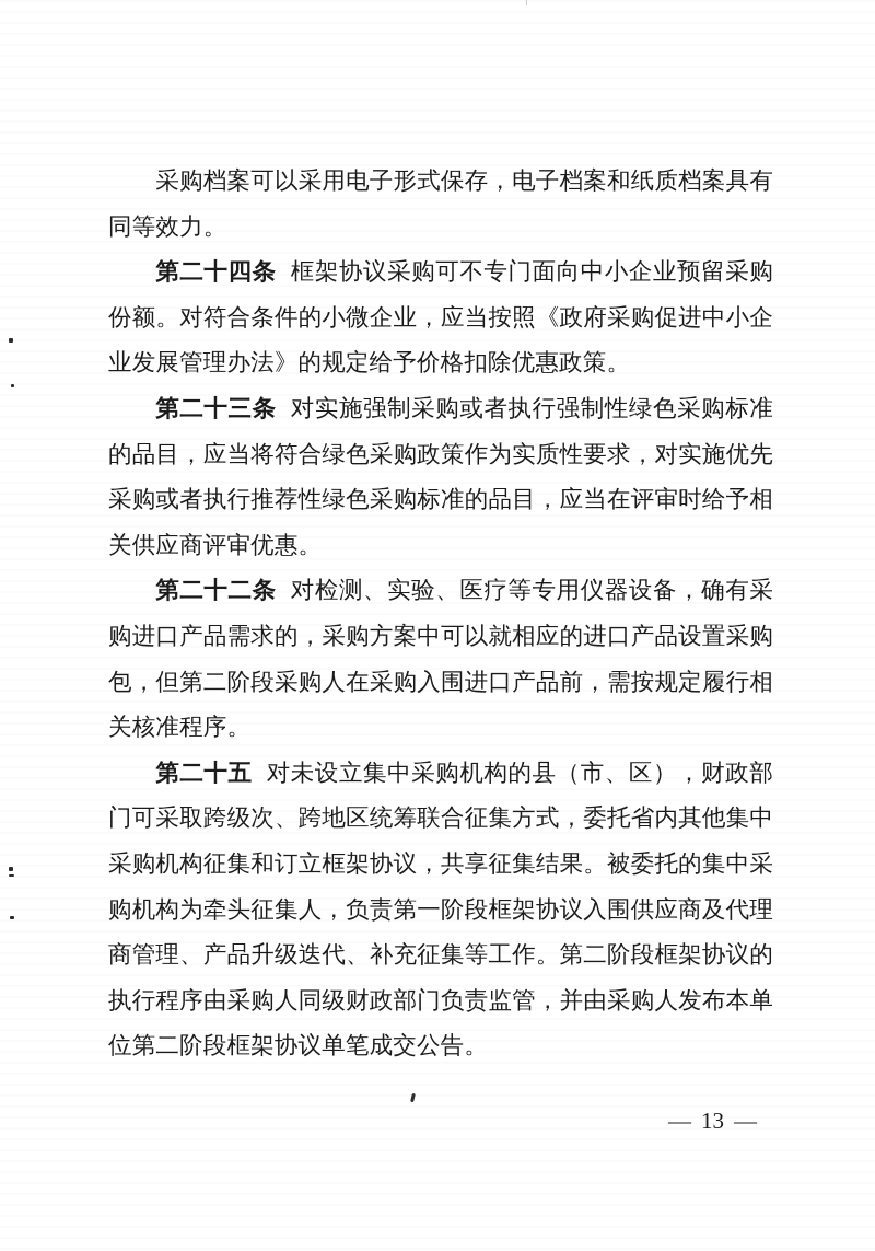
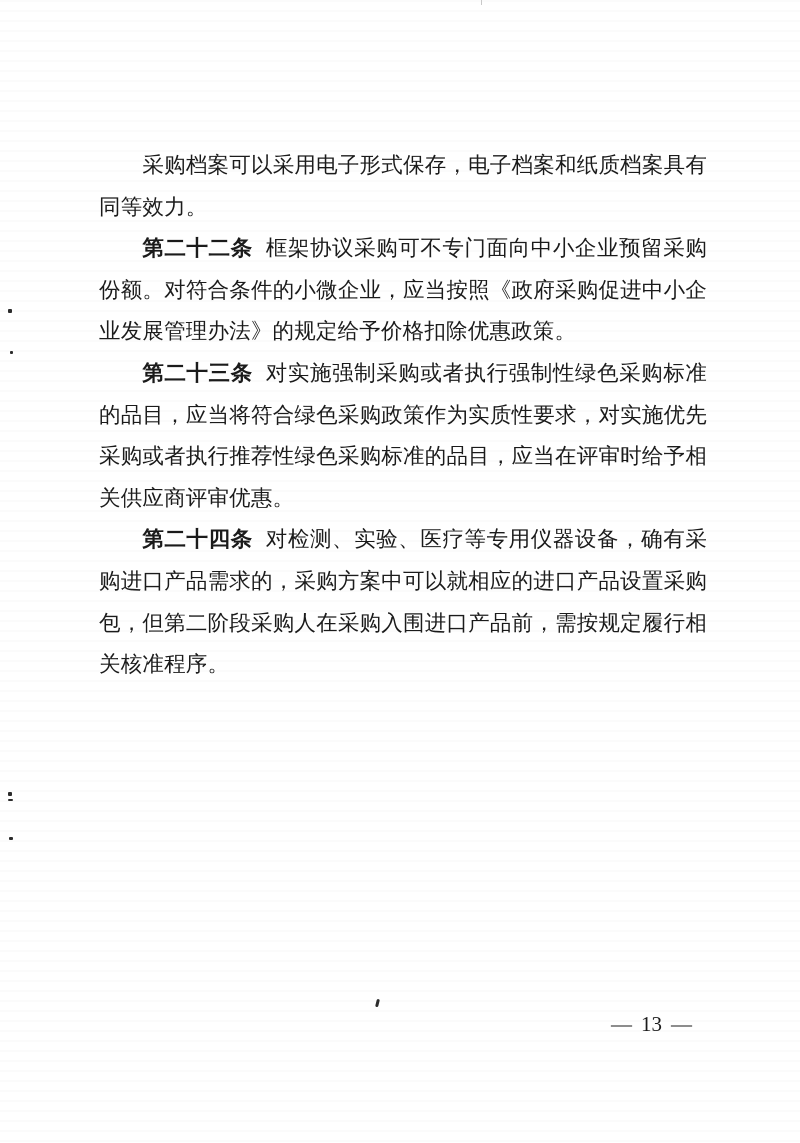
  采购档案可以采用电子形式保存，电子档案和纸质档案具有同等效力。
- 第二十四条 框架协议采购可不专门面向中小企业预留采购份额。对符合条件的小微企业，应当按照《政府采购促进中小企业发展管理办法》的规定给予价格扣除优惠政策。
+ 第二十二条 框架协议采购可不专门面向中小企业预留采购份额。对符合条件的小微企业，应当按照《政府采购促进中小企业发展管理办法》的规定给予价格扣除优惠政策。
  第二十三条 对实施强制采购或者执行强制性绿色采购标准的品目，应当将符合绿色采购政策作为实质性要求，对实施优先采购或者执行推荐性绿色采购标准的品目，应当在评审时给予相关供应商评审优惠。
- 第二十二条 对检测、实验、医疗等专用仪器设备，确有采购进口产品需求的，采购方案中可以就相应的进口产品设置采购包，但第二阶段采购人在采购入围进口产品前，需按规定履行相关核准程序。
+ 第二十四条 对检测、实验、医疗等专用仪器设备，确有采购进口产品需求的，采购方案中可以就相应的进口产品设置采购包，但第二阶段采购人在采购入围进口产品前，需按规定履行相关核准程序。
- 第二十五 对未设立集中采购机构的县（市、区），财政部门可采取跨级次、跨地区统筹联合征集方式，委托省内其他集中采购机构征集和订立框架协议，共享征集结果。被委托的集中采购机构为牵头征集人，负责第一阶段框架协议入围供应商及代理商管理、产品升级迭代、补充征集等工作。第二阶段框架协议的执行程序由采购人同级财政部门负责监管，并由采购人发布本单位第二阶段框架协议单笔成交公告。
  —
  13
  —
